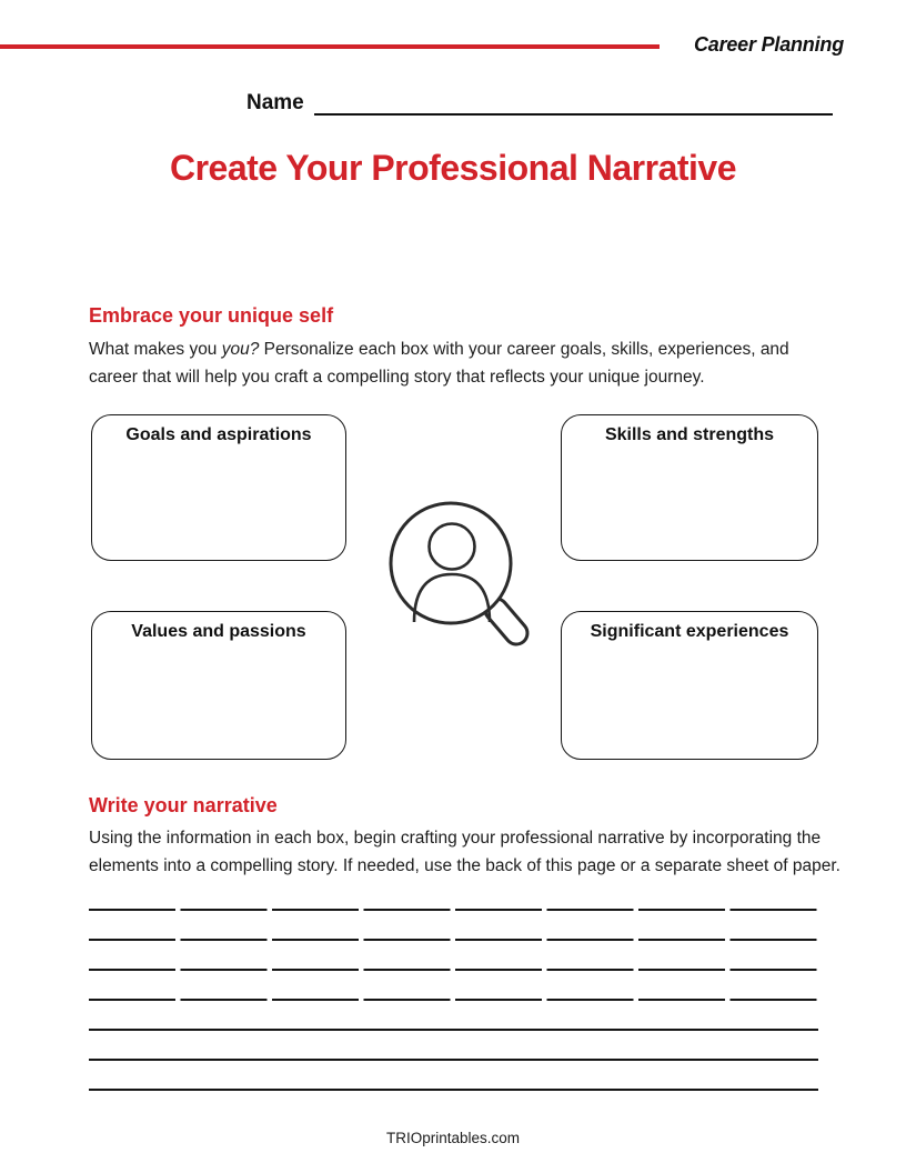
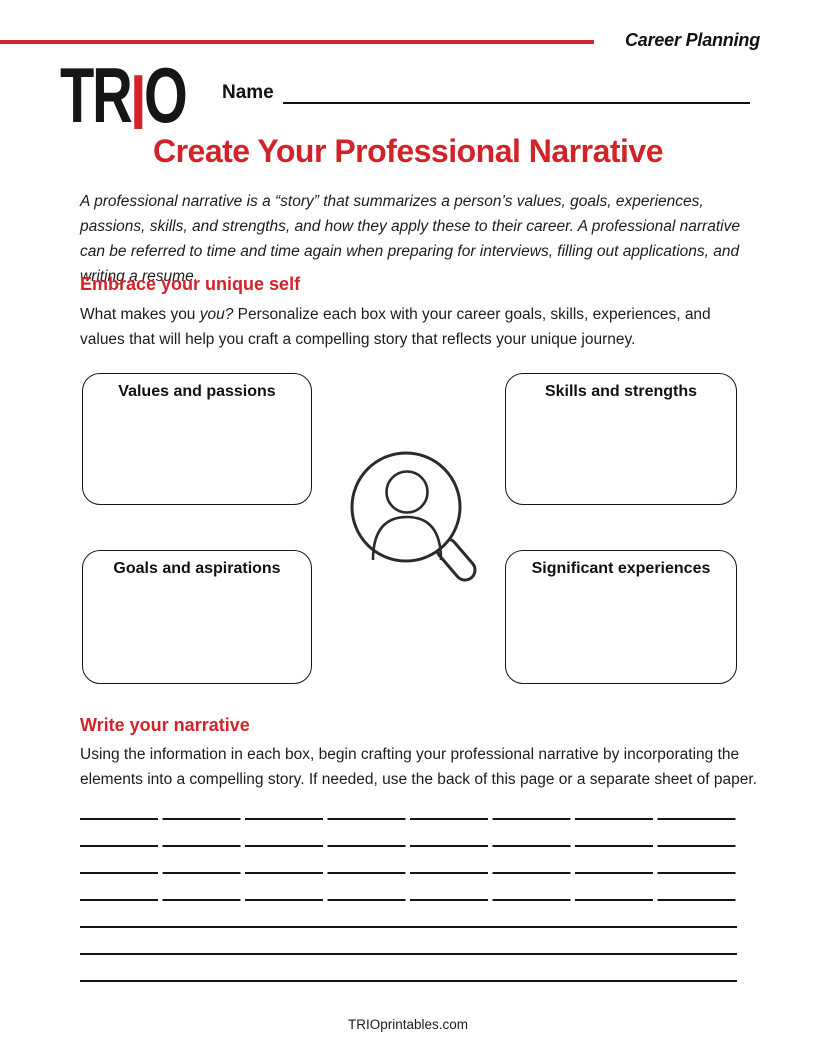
  Career Planning
+ TRIO
  Name
  Create Your Professional Narrative
+ A professional narrative is a “story” that summarizes a person’s values, goals, experiences, passions, skills, and strengths, and how they apply these to their career. A professional narrative can be referred to time and time again when preparing for interviews, filling out applications, and writing a resume.
  Embrace your unique self
- What makes you you? Personalize each box with your career goals, skills, experiences, and career that will help you craft a compelling story that reflects your unique journey.
+ What makes you you? Personalize each box with your career goals, skills, experiences, and values that will help you craft a compelling story that reflects your unique journey.
- Goals and aspirations
+ Values and passions
  Skills and strengths
- Values and passions
+ Goals and aspirations
  Significant experiences
  Write your narrative
  Using the information in each box, begin crafting your professional narrative by incorporating the elements into a compelling story. If needed, use the back of this page or a separate sheet of paper.
  TRIOprintables.com
